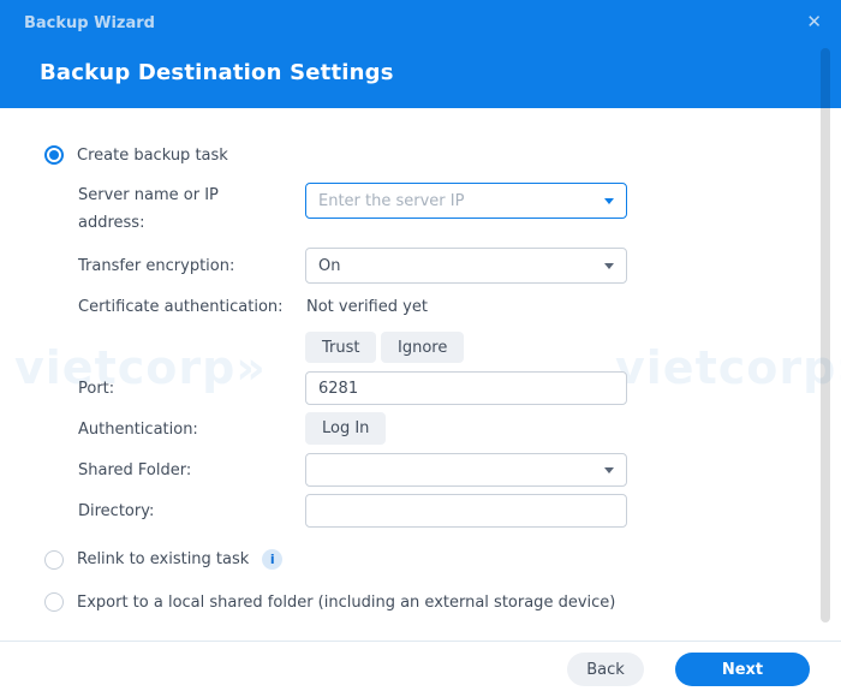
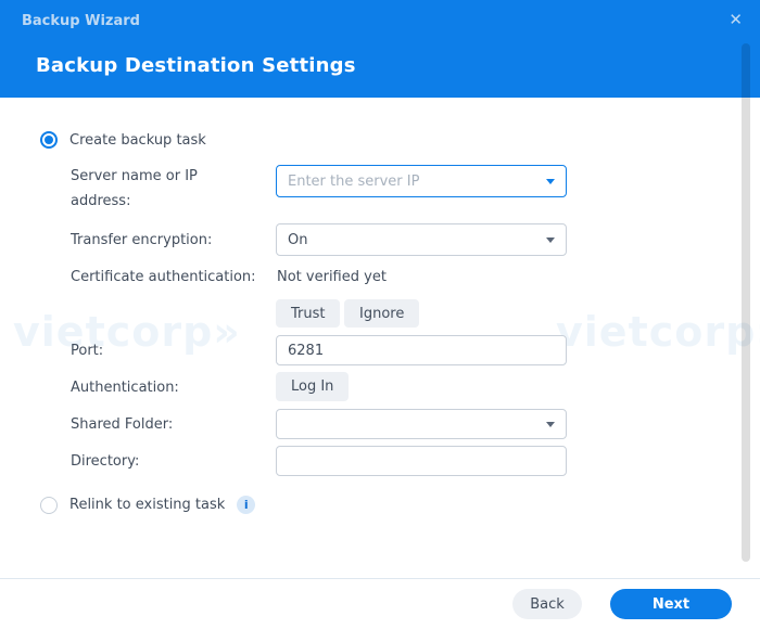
  vietcorp»
  vietcorp
  Backup Wizard
  ✕
  Backup Destination Settings
  Create backup task
  Server name or IP
  address:
  Enter the server IP
  Transfer encryption:
  On
  Certificate authentication:
  Not verified yet
  Trust
  Ignore
  Port:
  6281
  Authentication:
  Log In
  Shared Folder:
  Directory:
  Relink to existing task
  i
- Export to a local shared folder (including an external storage device)
  Back
  Next
